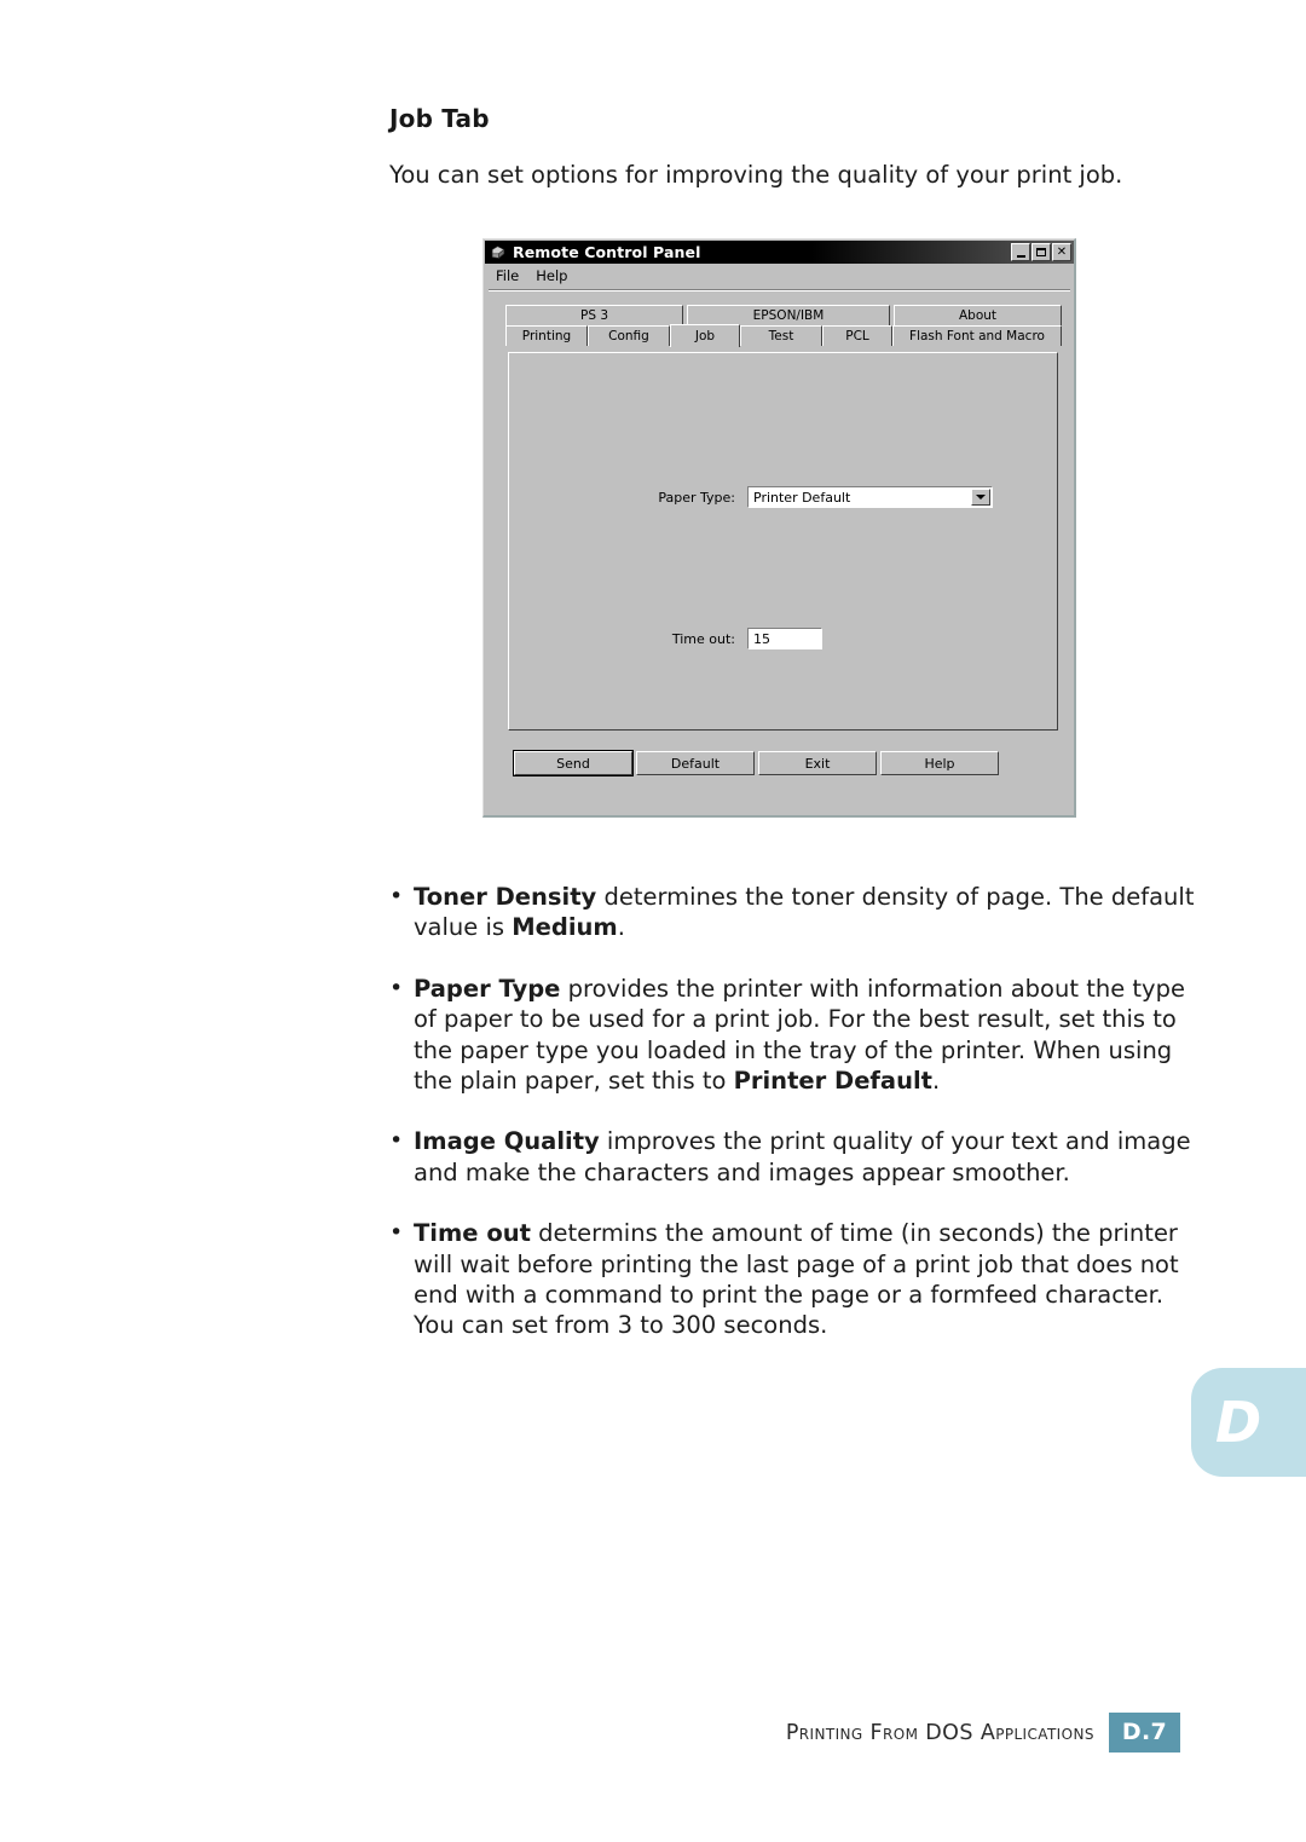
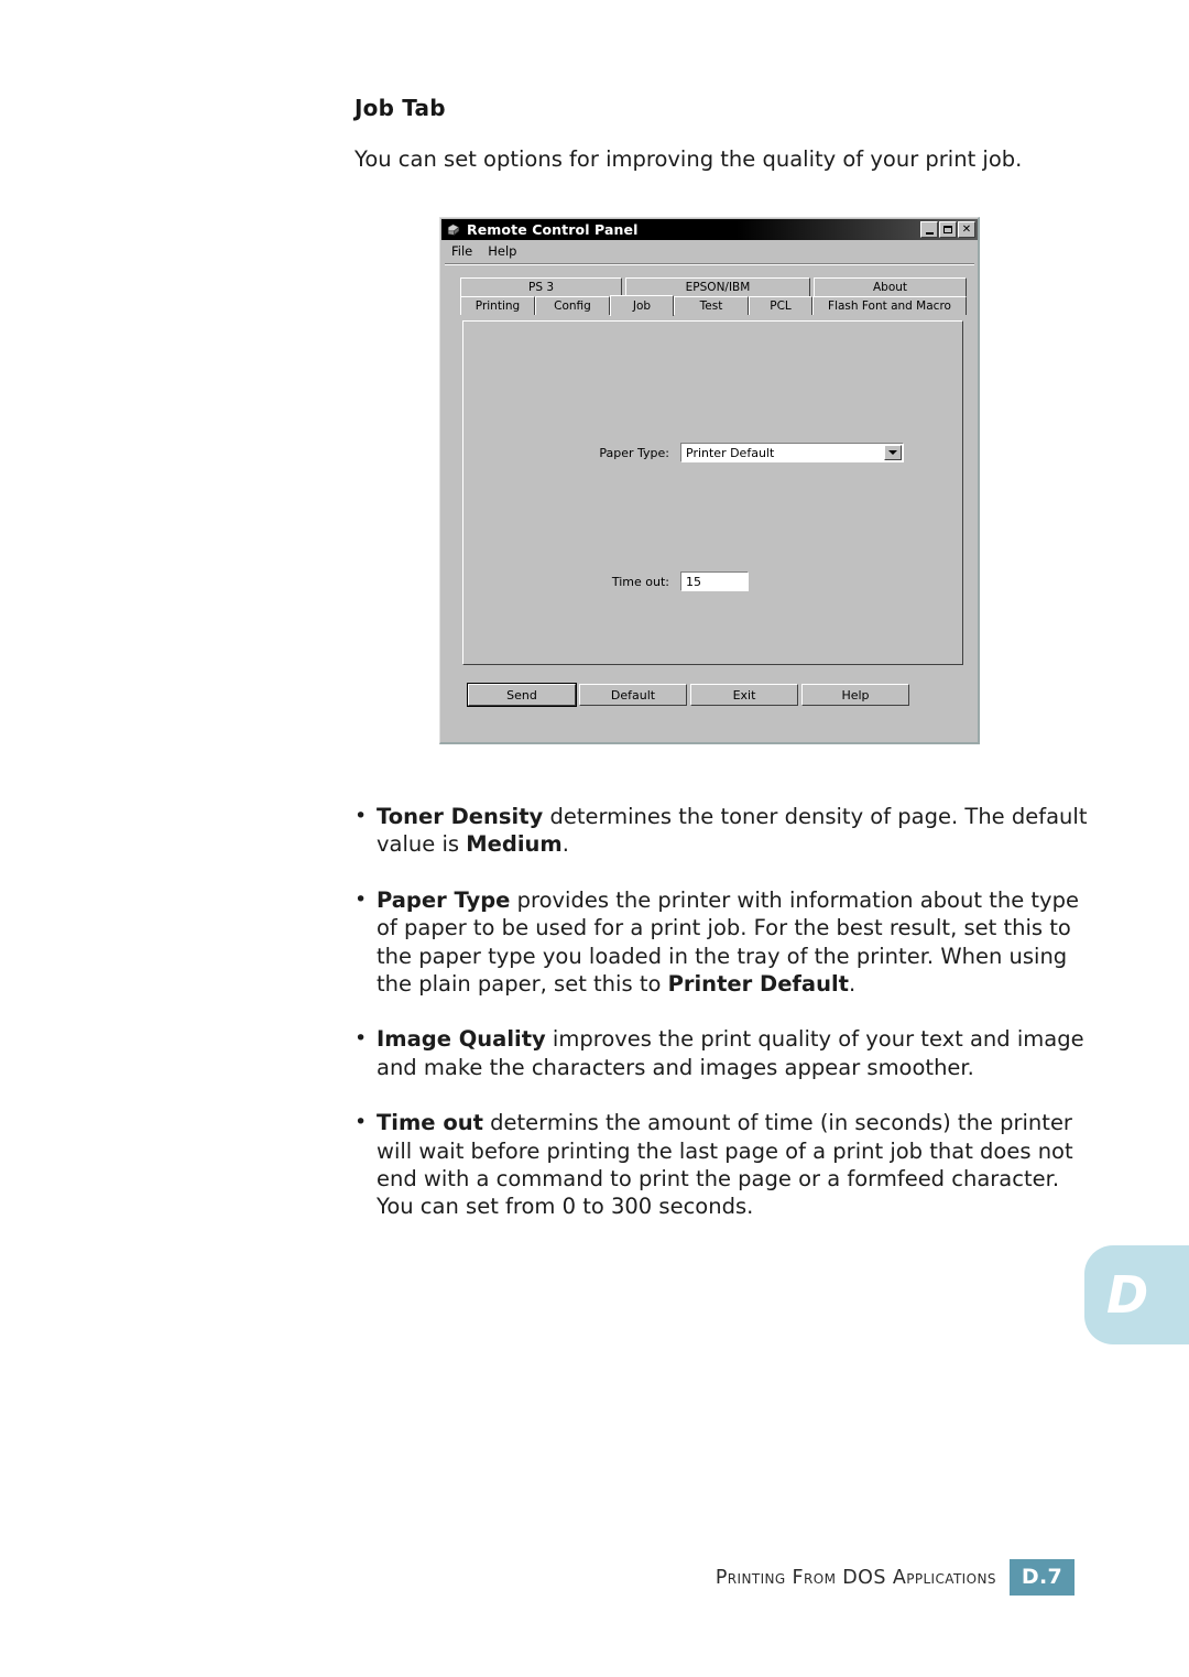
  Job Tab
  You can set options for improving the quality of your print job.
  Remote Control Panel
  ✕
  File
  Help
  PS 3
  EPSON/IBM
  About
  Printing
  Config
  Job
  Test
  PCL
  Flash Font and Macro
  Paper Type:
  Printer Default
  Time out:
  15
  Send
  Default
  Exit
  Help
  •
  Toner Density determines the toner density of page. The default value is Medium.
  •
  Paper Type provides the printer with information about the type of paper to be used for a print job. For the best result, set this to the paper type you loaded in the tray of the printer. When using the plain paper, set this to Printer Default.
  •
  Image Quality improves the print quality of your text and image and make the characters and images appear smoother.
  •
- Time out determins the amount of time (in seconds) the printer will wait before printing the last page of a print job that does not end with a command to print the page or a formfeed character. You can set from 3 to 300 seconds.
+ Time out determins the amount of time (in seconds) the printer will wait before printing the last page of a print job that does not end with a command to print the page or a formfeed character. You can set from 0 to 300 seconds.
  D
  Printing From DOS Applications
  D.7
